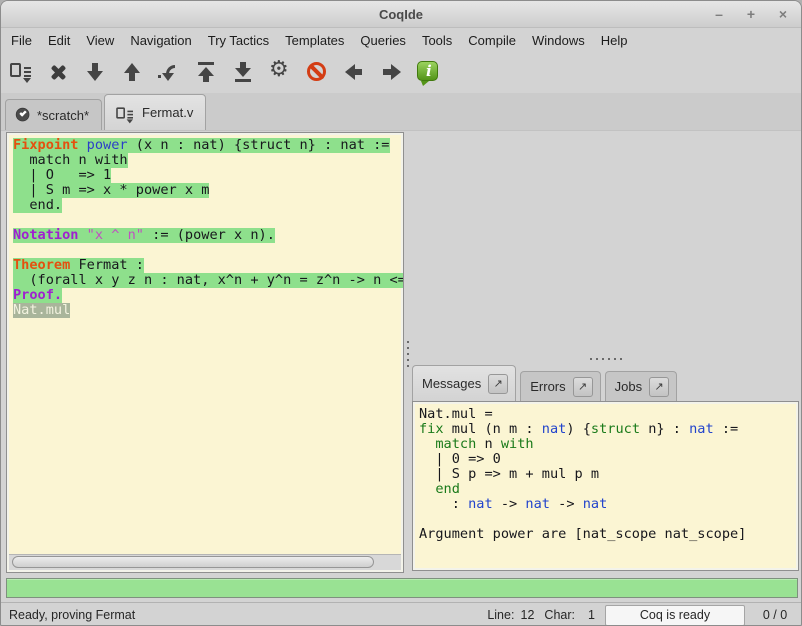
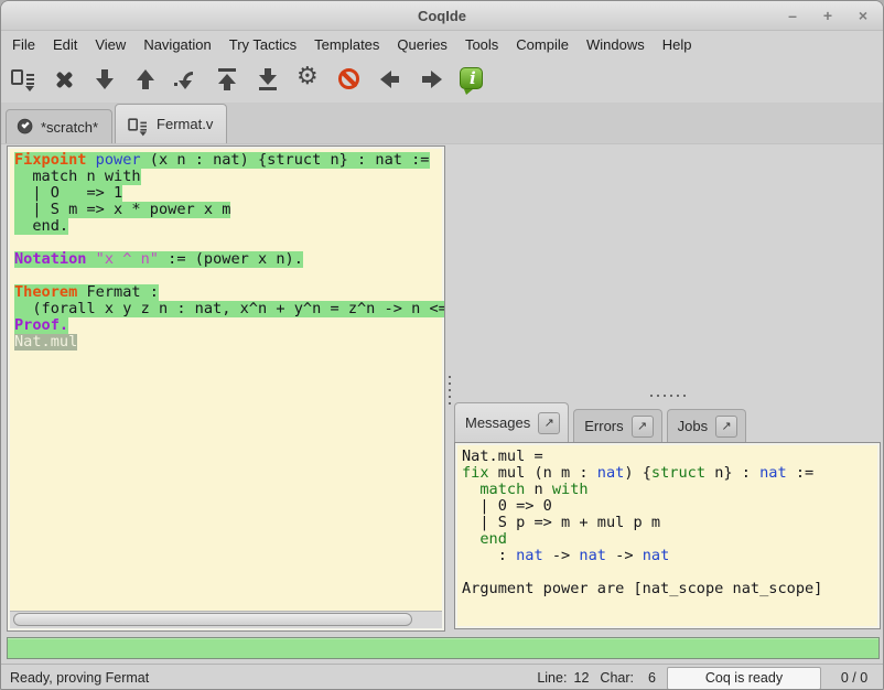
  CoqIde
  –
  +
  ×
  File
  Edit
  View
  Navigation
  Try Tactics
  Templates
  Queries
  Tools
  Compile
  Windows
  Help
  *scratch*
  Fermat.v
  Fixpoint power (x n : nat) {struct n} : nat :=
  match n with
  | O => 1
  | S m => x * power x m
  end.
  Notation "x ^ n" := (power x n).
  Theorem Fermat :
  (forall x y z n : nat, x^n + y^n = z^n -> n <=
  Proof.
  Nat.mul
  Messages
  ↗
  Errors
  ↗
  Jobs
  ↗
  Nat.mul =
  fix mul (n m : nat) {struct n} : nat :=
  match n with
  | 0 => 0
  | S p => m + mul p m
  end
  : nat -> nat -> nat
  Argument power are [nat_scope nat_scope]
  Ready, proving Fermat
  Line:
  12
  Char:
- 1
+ 6
  Coq is ready
  0 / 0
